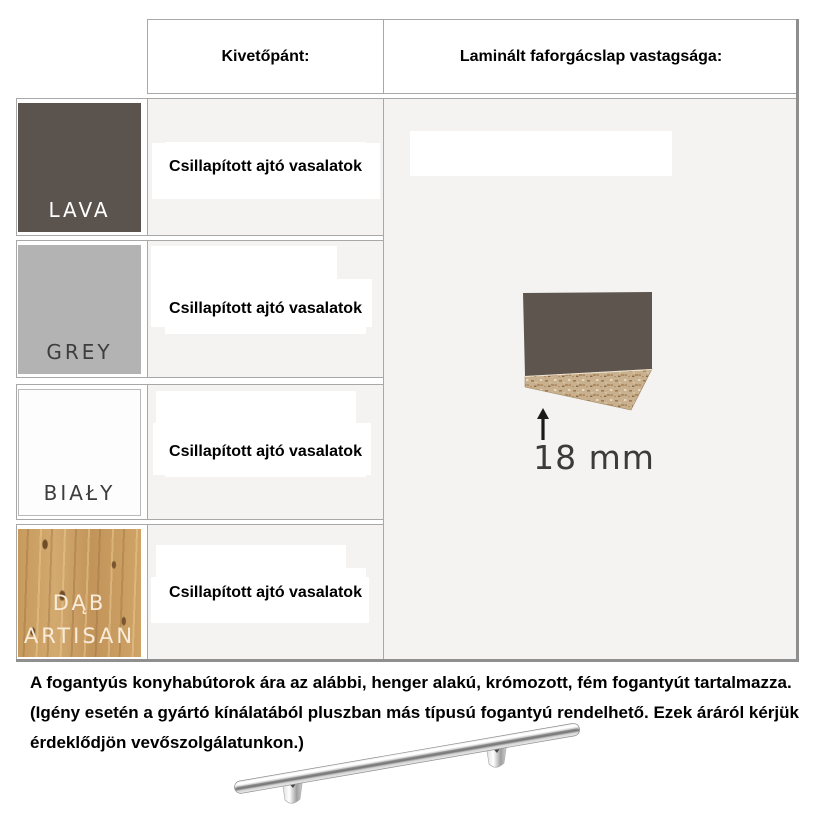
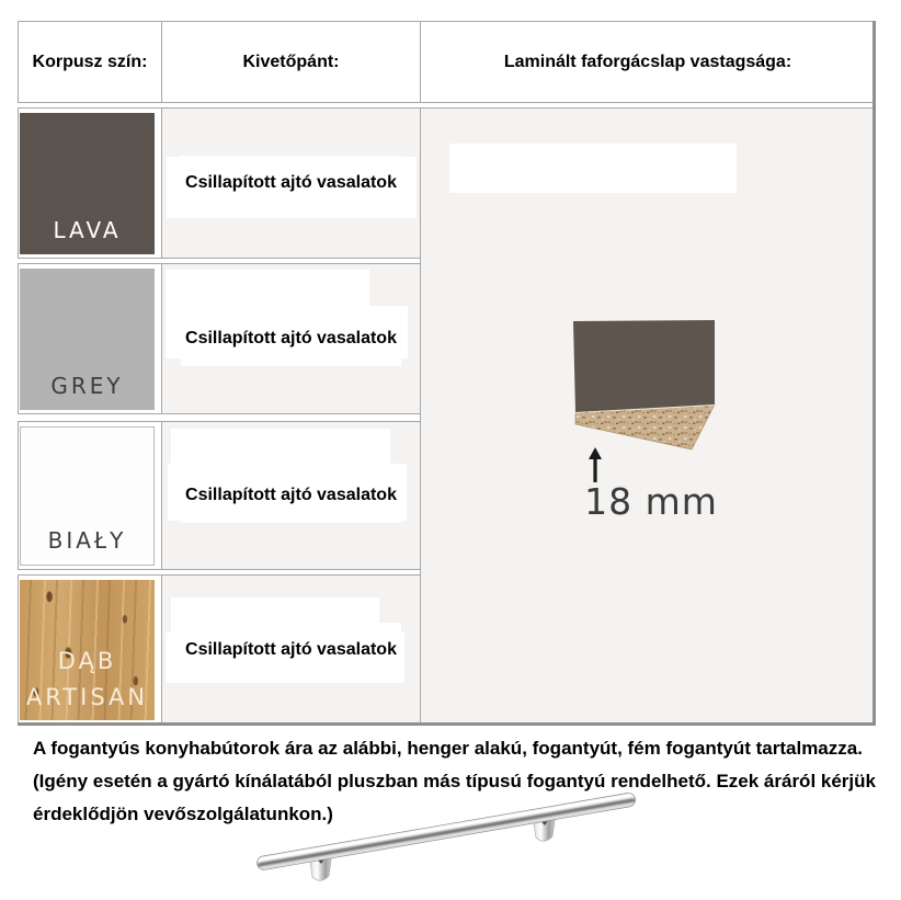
+ Korpusz szín:
  Kivetőpánt:
  Laminált faforgácslap vastagsága:
  LAVA
  GREY
  BIAŁY
  DĄB
  ARTISAN
  Csillapított ajtó vasalatok
  Csillapított ajtó vasalatok
  Csillapított ajtó vasalatok
  Csillapított ajtó vasalatok
  18 mm
- A fogantyús konyhabútorok ára az alábbi, henger alakú, krómozott, fém fogantyút tartalmazza.
+ A fogantyús konyhabútorok ára az alábbi, henger alakú, fogantyút, fém fogantyút tartalmazza.
  (Igény esetén a gyártó kínálatából pluszban más típusú fogantyú rendelhető. Ezek áráról kérjük
  érdeklődjön vevőszolgálatunkon.)
